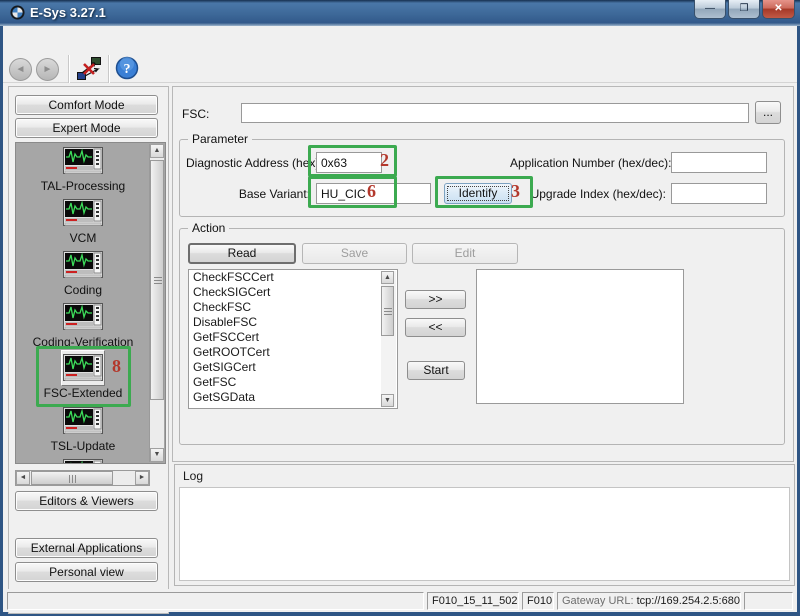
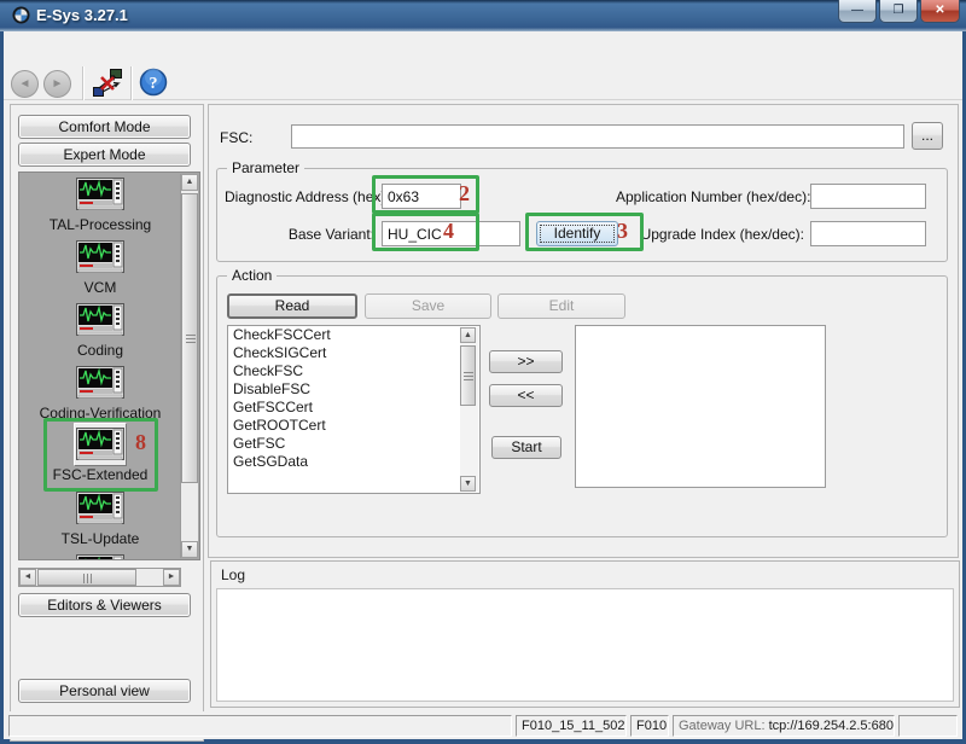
  E-Sys 3.27.1
  —
  ❐
  ✕
  ◄
  ►
  ?
  Comfort Mode
  Expert Mode
  TAL-Processing
  VCM
  Coding
  Coding-Verification
  FSC-Extended
  TSL-Update
  Editors & Viewers
- External Applications
  Personal view
  8
  FSC:
  ...
  Parameter
  Diagnostic Address (he
  0x63
  Application Number (hex/dec):
  Base Variant:
  HU_CIC
  Identify
  Upgrade Index (hex/dec):
  Action
  Read
  Save
  Edit
  CheckFSCCert
  CheckSIGCert
  CheckFSC
  DisableFSC
  GetFSCCert
  GetROOTCert
- GetSIGCert
  GetFSC
  GetSGData
  >>
  <<
  Start
  2
- 6
+ 4
  3
  Log
  F010_15_11_502
  F010
  Gateway URL: tcp://169.254.2.5:680
